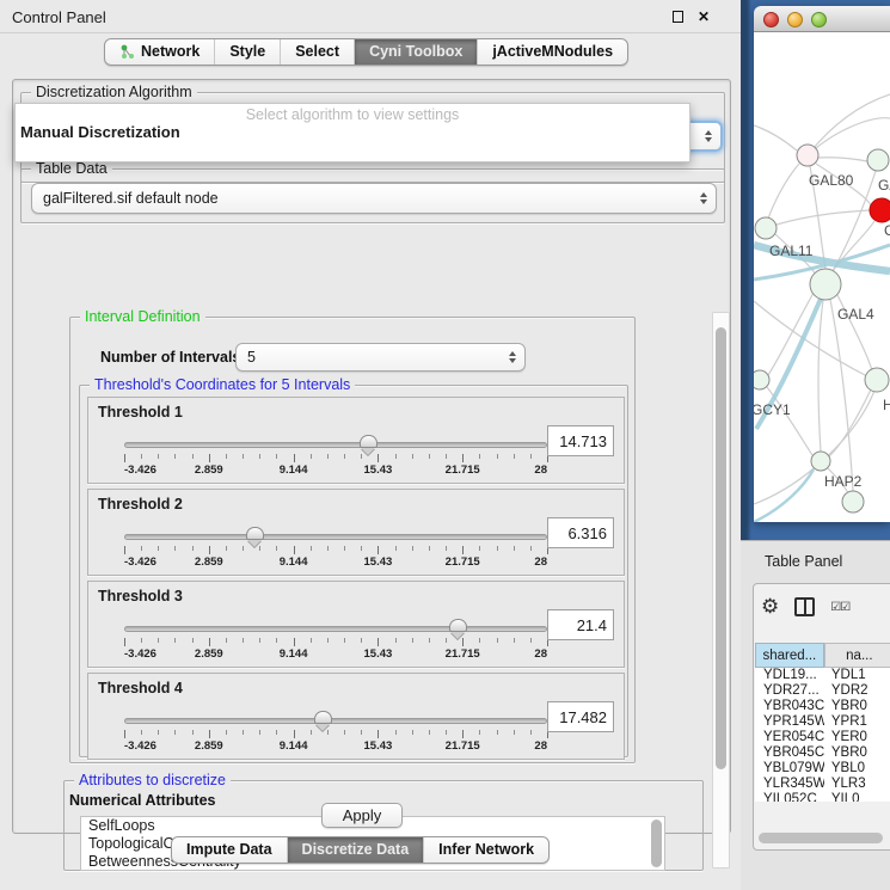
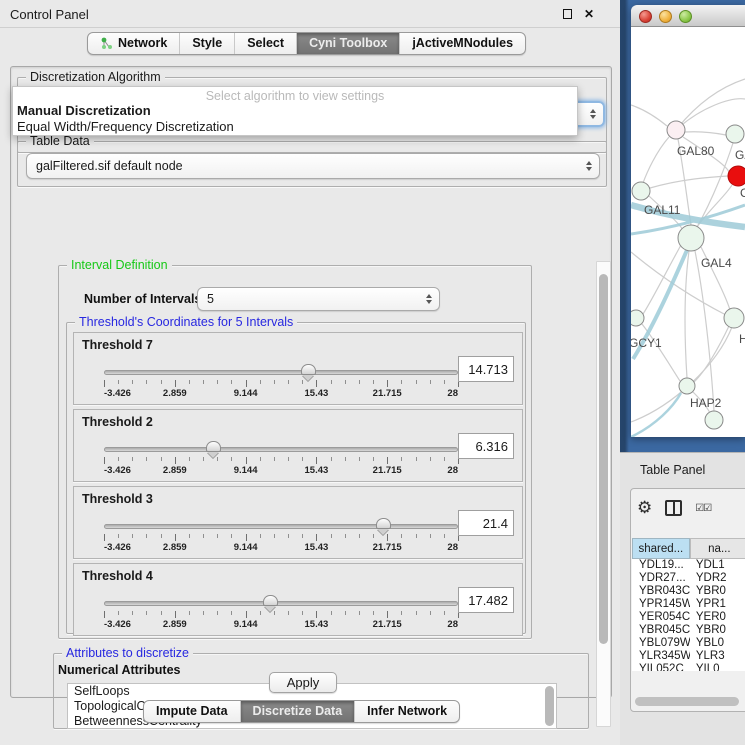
  Control Panel
  ✕
  Network
  Style
  Select
  Cyni Toolbox
  jActiveMNodules
  Discretization Algorithm
  Table Data
  galFiltered.sif default node
  Interval Definition
  Number of Interval
  5
  Threshold's Coordinates for 5 Intervals
- Threshold 1
+ Threshold 7
  -3.426
  2.859
  9.144
  15.43
  21.715
  28
  14.713
  Threshold 2
  -3.426
  2.859
  9.144
  15.43
  21.715
  28
  6.316
  Threshold 3
  -3.426
  2.859
  9.144
  15.43
  21.715
  28
  21.4
  Threshold 4
  -3.426
  2.859
  9.144
  15.43
  21.715
  28
  17.482
  Attributes to discretize
  Numerical Attributes
  SelfLoops
  Apply
  Impute Data
  Discretize Data
  Infer Network
  GAL80
  C
  GAL11
  GAL4
  GCY1
  H
  HAP2
  Table Panel
  ⚙
  ☑☑
  shared...
  na...
  YDL19...
  YDL1
  YDR27...
  YDR2
  YBR043C
  YBR0
  YPR145W
  YPR1
  YER054C
  YER0
  YBR045C
  YBR0
  YBL079W
  YBL0
  YLR345W
  YLR3
  YIL052C
  YIL0
  Select algorithm to view settings
  Manual Discretization
+ Equal Width/Frequency Discretization
